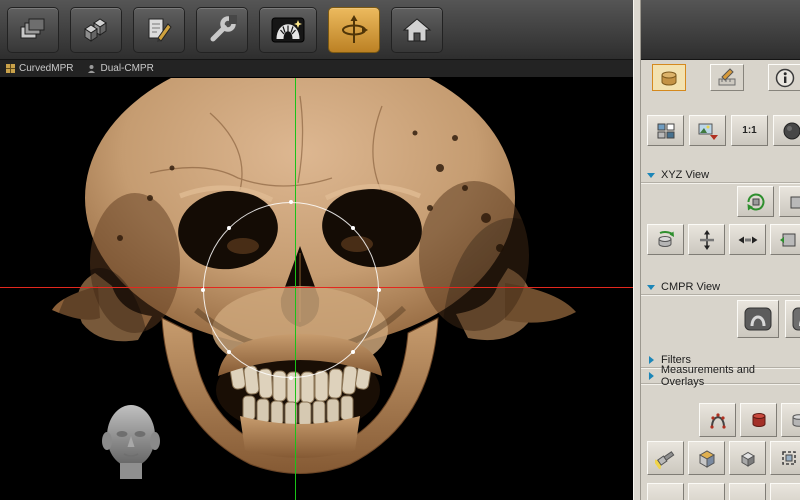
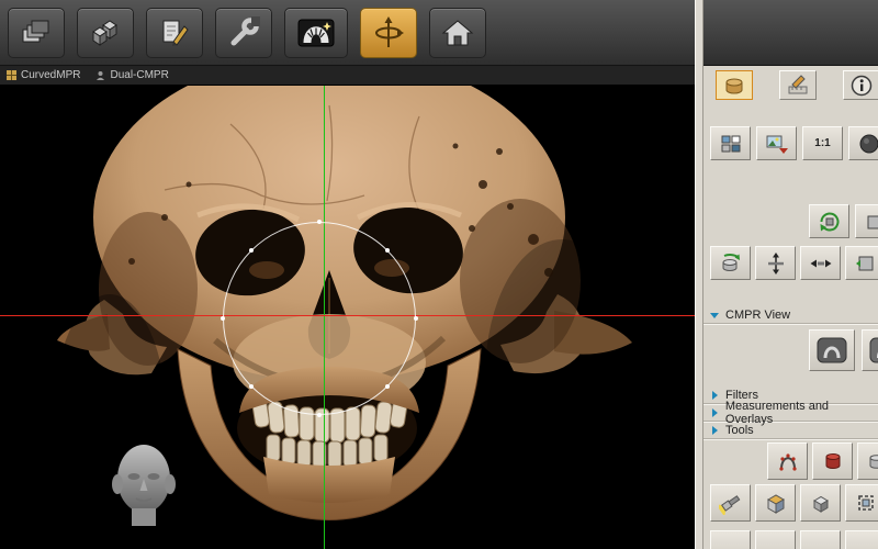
  CurvedMPR
  Dual-CMPR
  1:1
- XYZ View
  CMPR View
  Filters
  Measurements and Overlays
+ Tools
